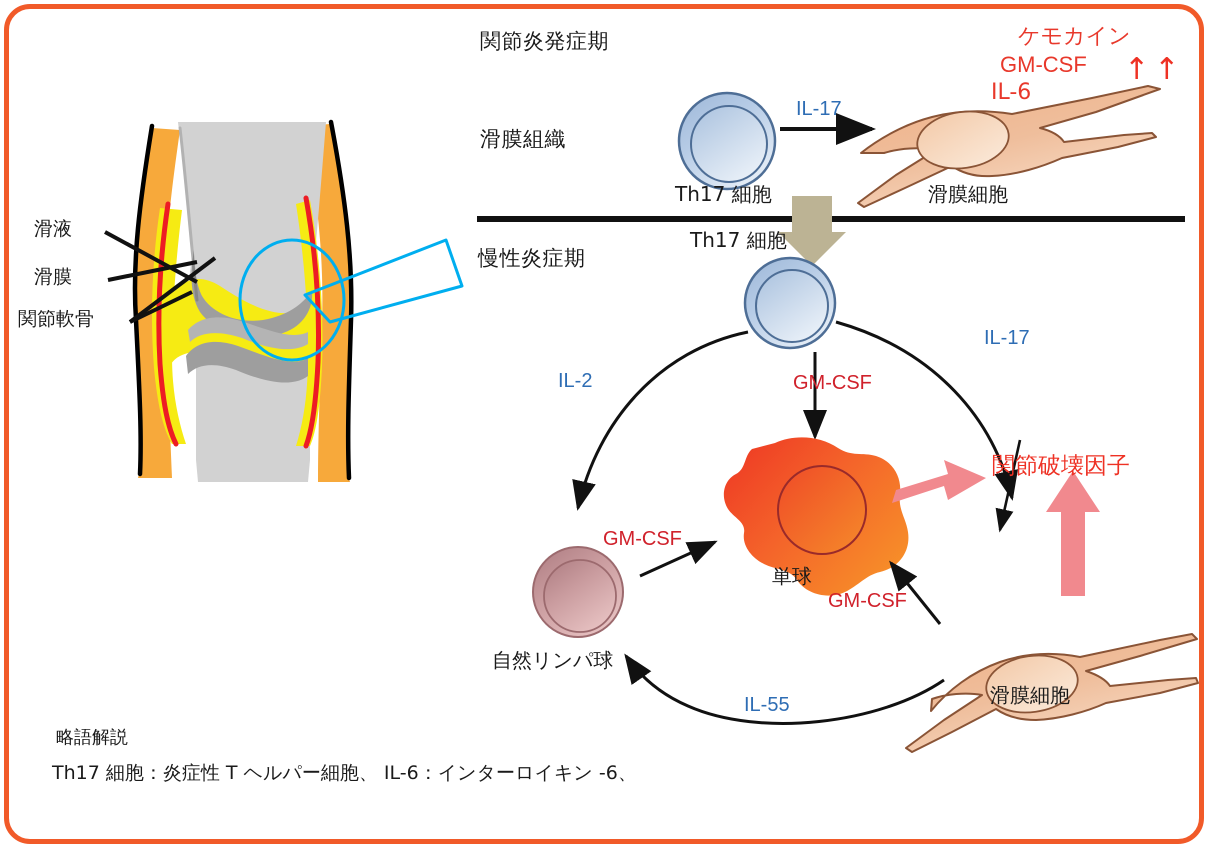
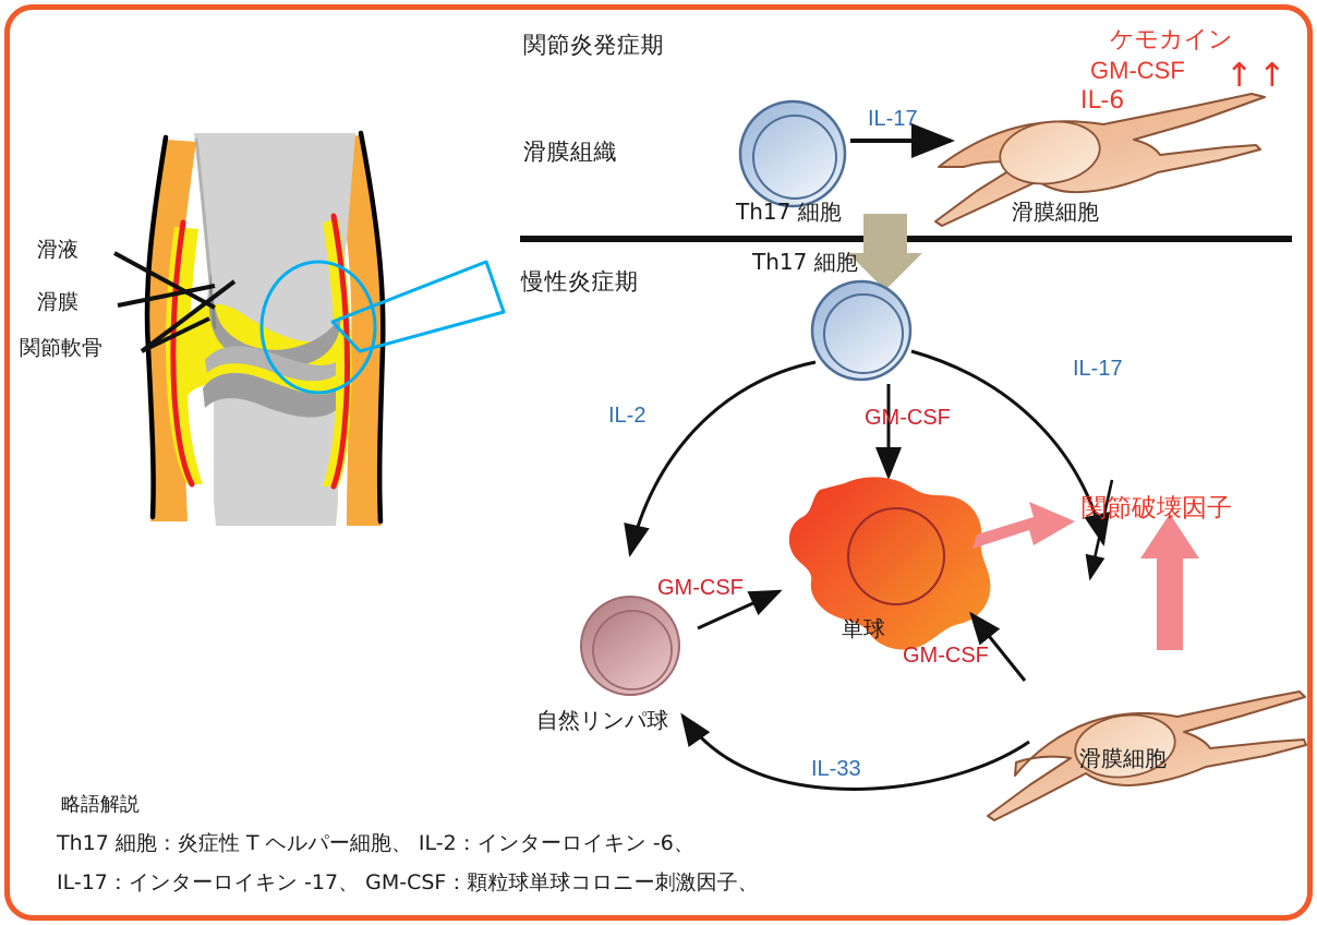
  滑液
  滑膜
  関節軟骨
  関節炎発症期
  滑膜組織
  IL-17
  Th17 細胞
  滑膜細胞
  ケモカイン
  GM-CSF
  IL-6
  ↑↑
  慢性炎症期
  Th17 細胞
  IL-2
  IL-17
- IL-55
+ IL-33
  GM-CSF
  GM-CSF
  GM-CSF
  単球
  自然リンパ球
  滑膜細胞
  関節破壊因子
  略語解説
- Th17 細胞：炎症性 T ヘルパー細胞、 IL-6：インターロイキン -6、
+ Th17 細胞：炎症性 T ヘルパー細胞、 IL-2：インターロイキン -6、
+ IL-17：インターロイキン -17、 GM-CSF：顆粒球単球コロニー刺激因子、
